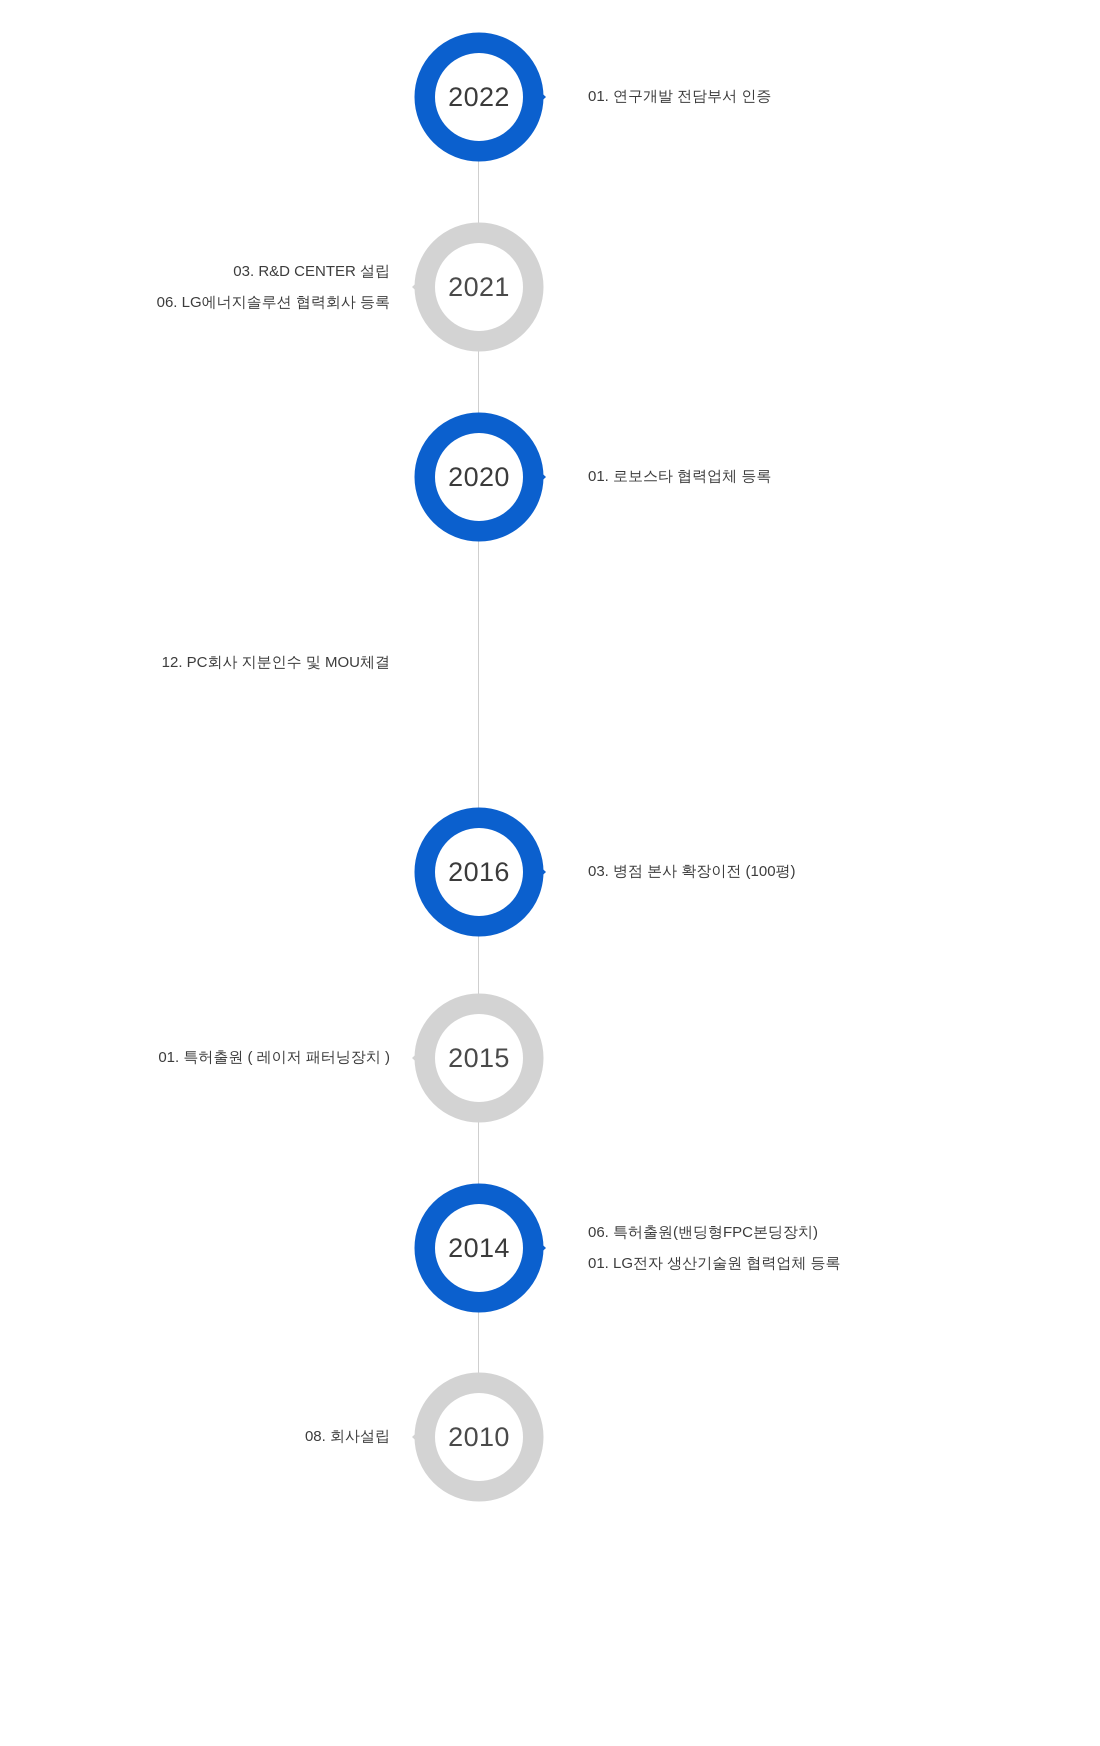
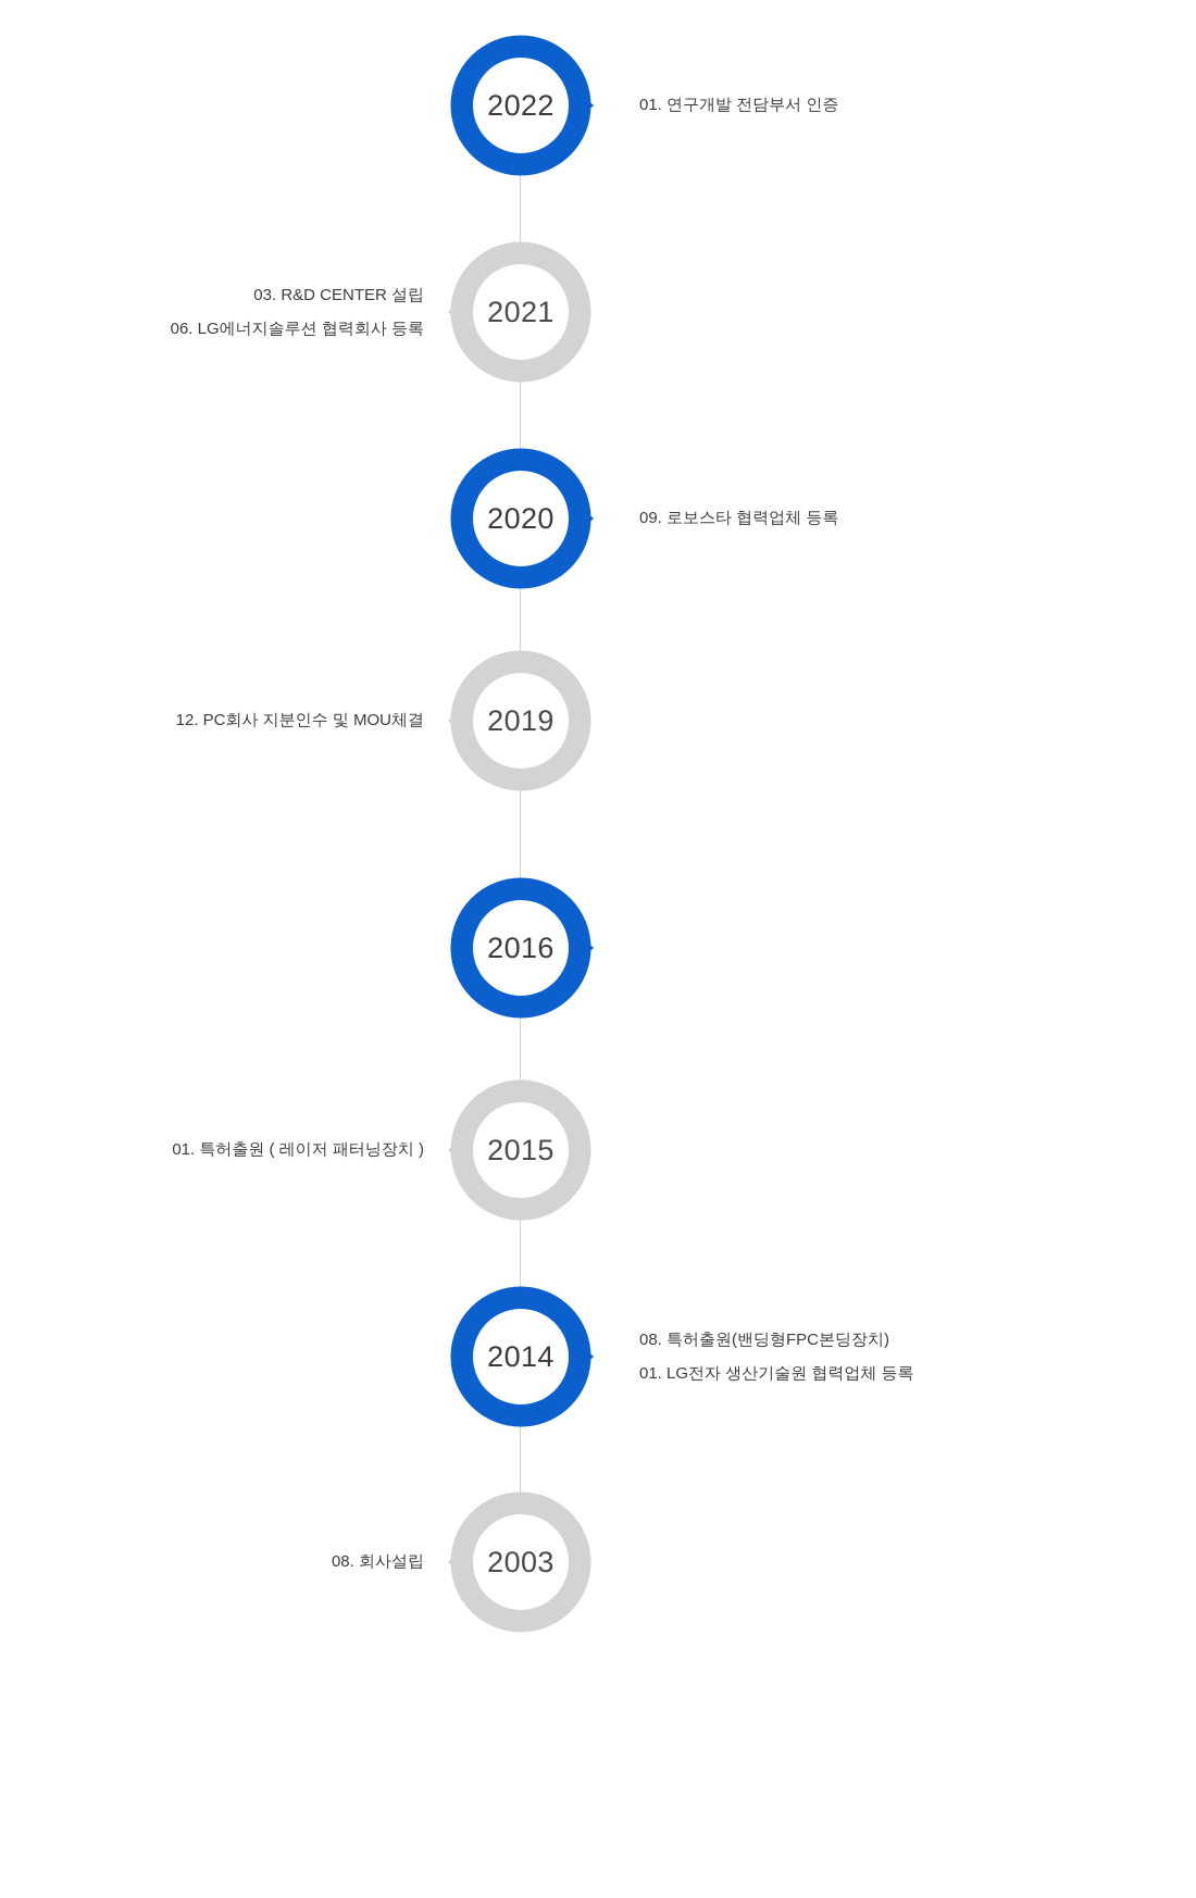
  2022
  01. 연구개발 전담부서 인증
  2021
  03. R&D CENTER 설립
  06. LG에너지솔루션 협력회사 등록
  2020
- 01. 로보스타 협력업체 등록
+ 09. 로보스타 협력업체 등록
+ 2019
  12. PC회사 지분인수 및 MOU체결
  2016
- 03. 병점 본사 확장이전 (100평)
  2015
  01. 특허출원 ( 레이저 패터닝장치 )
  2014
- 06. 특허출원(밴딩형FPC본딩장치)
+ 08. 특허출원(밴딩형FPC본딩장치)
  01. LG전자 생산기술원 협력업체 등록
- 2010
+ 2003
  08. 회사설립
